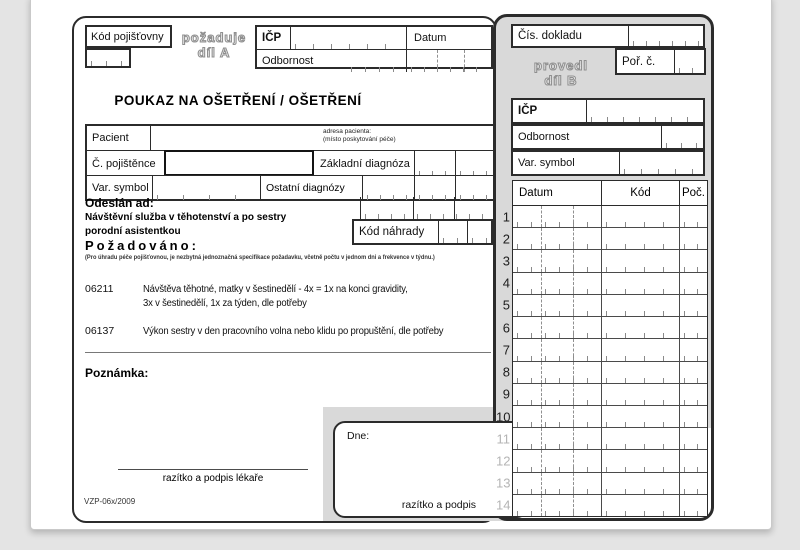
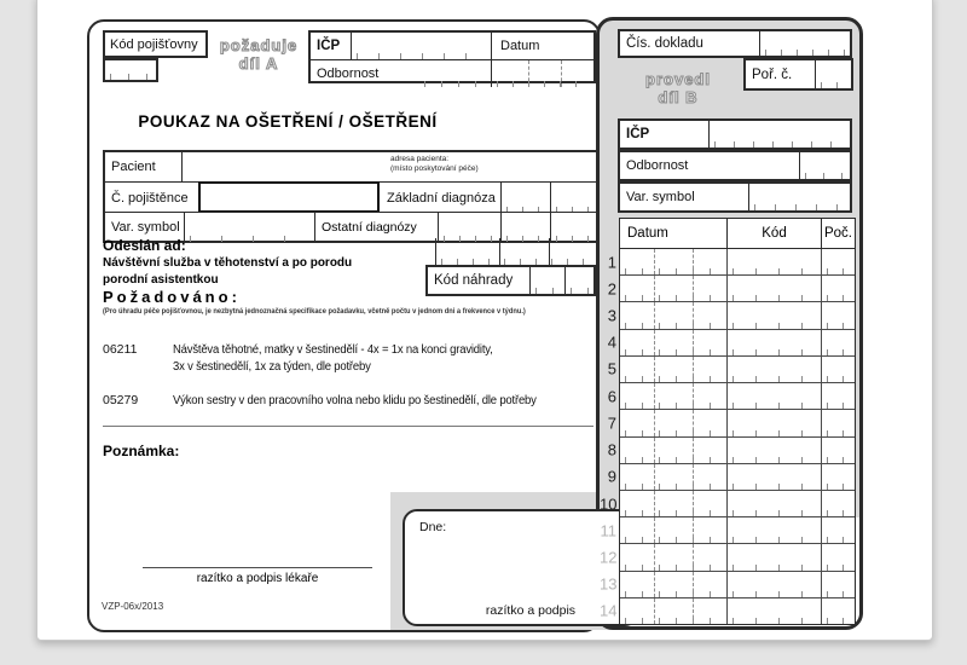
  Kód pojišťovny
  požaduje
  díl A
  IČP
  Datum
  Odbornost
  POUKAZ NA OŠETŘENÍ / OŠETŘENÍ
  Pacient
  Č. pojištěnce
  Základní diagnóza
  Var. symbol
  Ostatní diagnózy
  Kód náhrady
  Odeslán ad:
- Návštěvní služba v těhotenství a po sestry
+ Návštěvní služba v těhotenství a po porodu
  porodní asistentkou
  Požadováno:
  06211
  Návštěva těhotné, matky v šestinedělí - 4x = 1x na konci gravidity,
  3x v šestinedělí, 1x za týden, dle potřeby
- 06137
+ 05279
- Výkon sestry v den pracovního volna nebo klidu po propuštění, dle potřeby
+ Výkon sestry v den pracovního volna nebo klidu po šestinedělí, dle potřeby
  Poznámka:
  razítko a podpis lékaře
- VZP-06x/2009
+ VZP-06x/2013
  Čís. dokladu
  Poř. č.
  provedl
  díl B
  IČP
  Odbornost
  Var. symbol
  Dne:
  razítko a podpis
  Datum
  Kód
  Poč.
  1
  2
  3
  4
  5
  6
  7
  8
  9
  10
  11
  12
  13
  14
